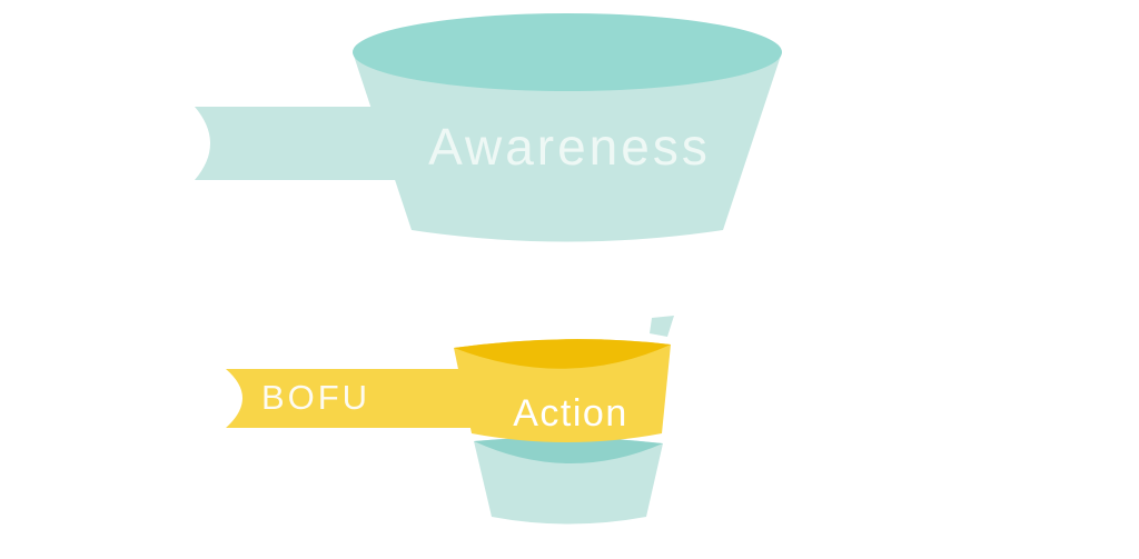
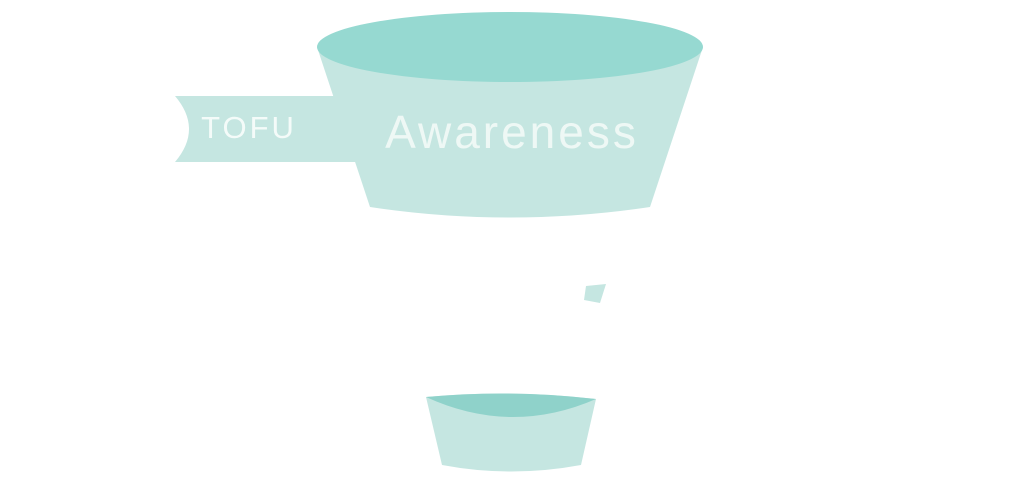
+ TOFU
  Awareness
- BOFU
- Action
